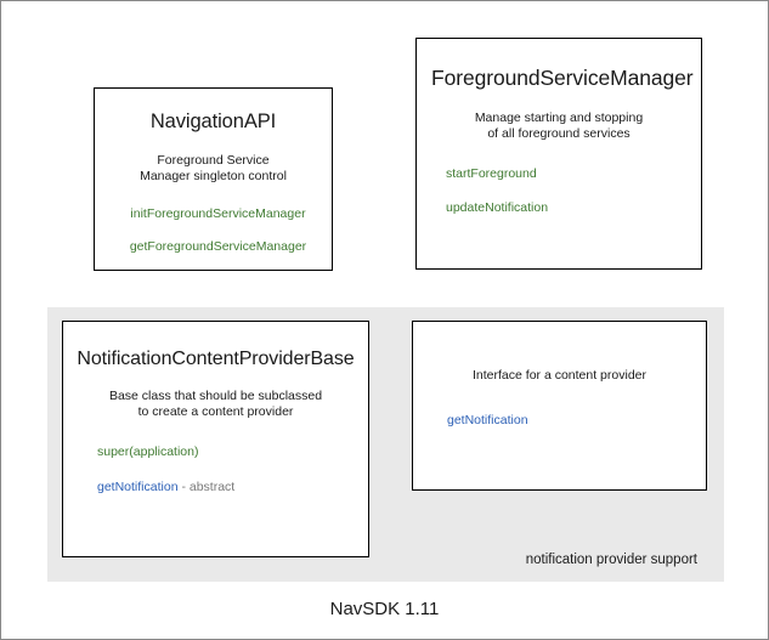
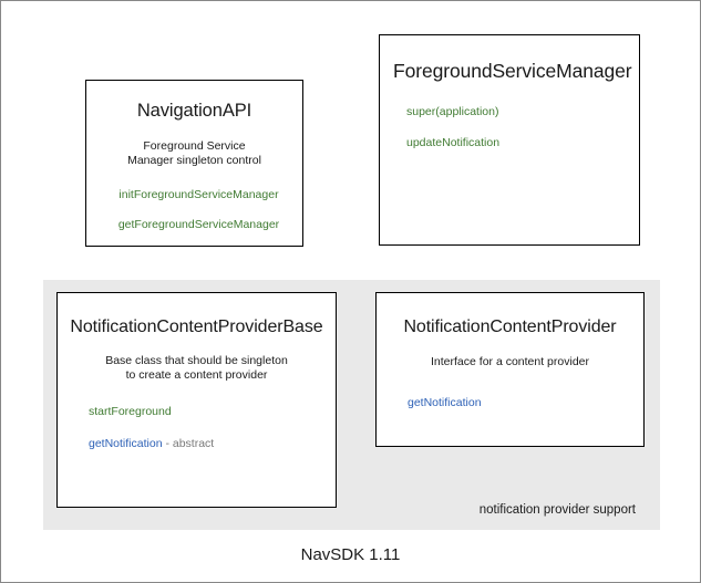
  notification provider support
  NavigationAPI
  Foreground Service
  Manager singleton control
  initForegroundServiceManager
  getForegroundServiceManager
  ForegroundServiceManager
- Manage starting and stopping
- of all foreground services
- startForeground
+ super(application)
  updateNotification
  NotificationContentProviderBase
- Base class that should be subclassed
+ Base class that should be singleton
  to create a content provider
- super(application)
+ startForeground
  getNotification - abstract
+ NotificationContentProvider
  Interface for a content provider
  getNotification
  NavSDK 1.11
